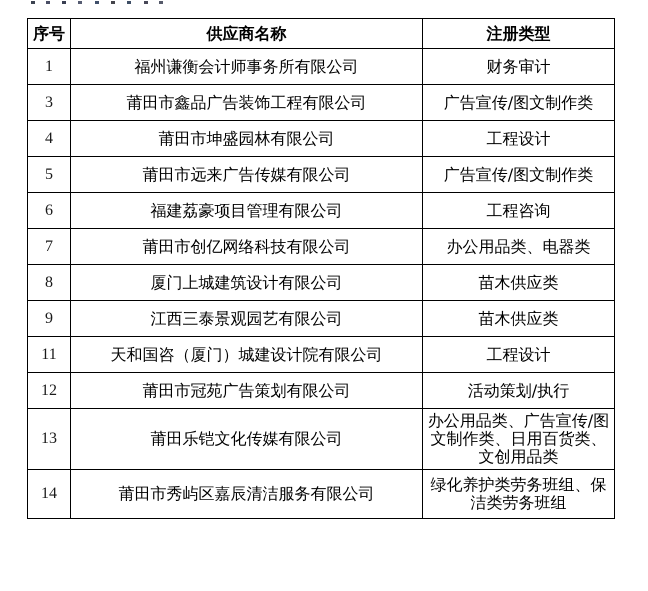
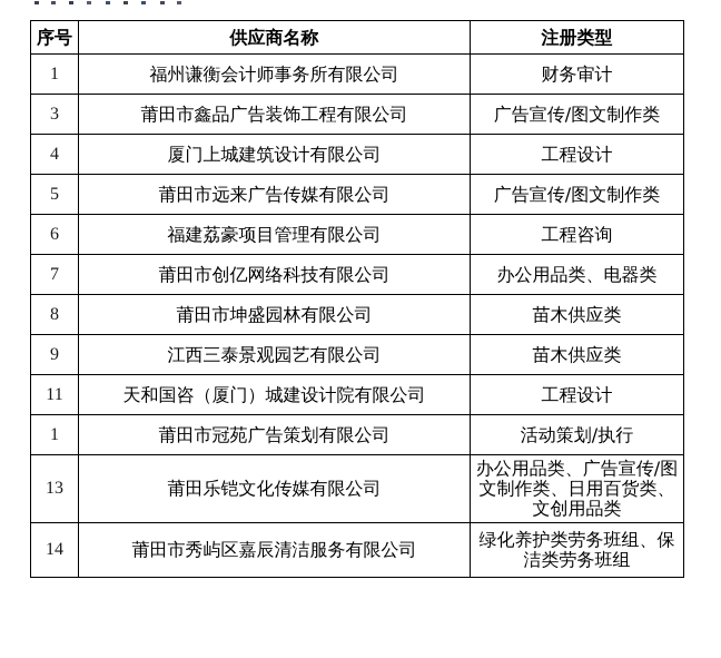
  序号	供应商名称	注册类型
  1	福州谦衡会计师事务所有限公司	财务审计
  3	莆田市鑫品广告装饰工程有限公司	广告宣传/图文制作类
- 4	莆田市坤盛园林有限公司	工程设计
+ 4	厦门上城建筑设计有限公司	工程设计
  5	莆田市远来广告传媒有限公司	广告宣传/图文制作类
  6	福建荔豪项目管理有限公司	工程咨询
  7	莆田市创亿网络科技有限公司	办公用品类、电器类
- 8	厦门上城建筑设计有限公司	苗木供应类
+ 8	莆田市坤盛园林有限公司	苗木供应类
  9	江西三泰景观园艺有限公司	苗木供应类
  11	天和国咨（厦门）城建设计院有限公司	工程设计
- 12	莆田市冠苑广告策划有限公司	活动策划/执行
+ 1	莆田市冠苑广告策划有限公司	活动策划/执行
  13	莆田乐铠文化传媒有限公司	办公用品类、广告宣传/图文制作类、日用百货类、文创用品类
  14	莆田市秀屿区嘉辰清洁服务有限公司	绿化养护类劳务班组、保洁类劳务班组
